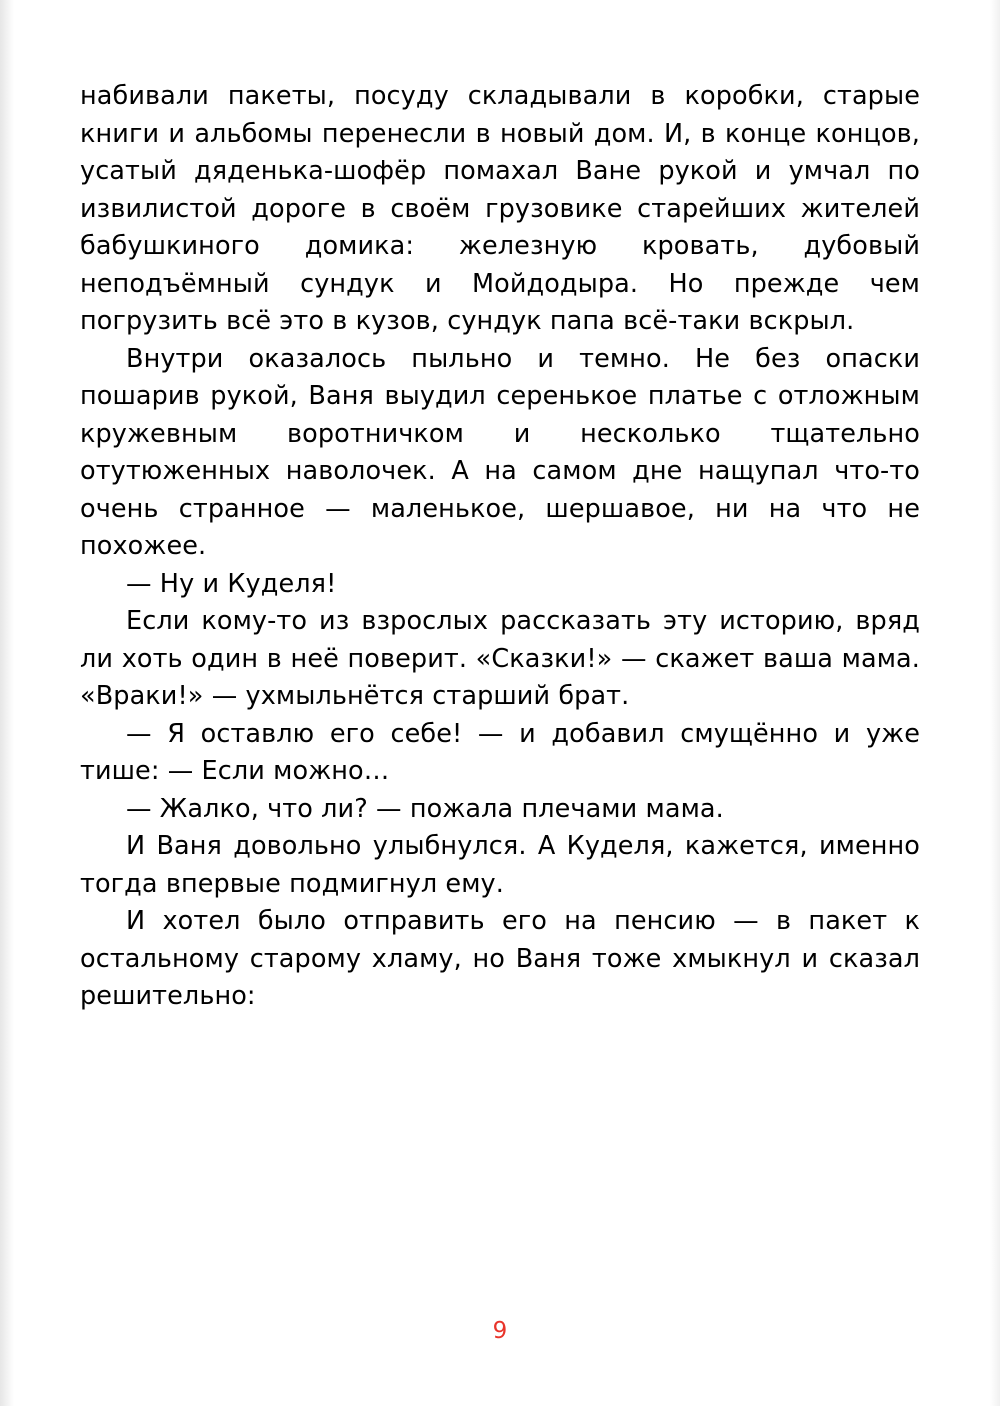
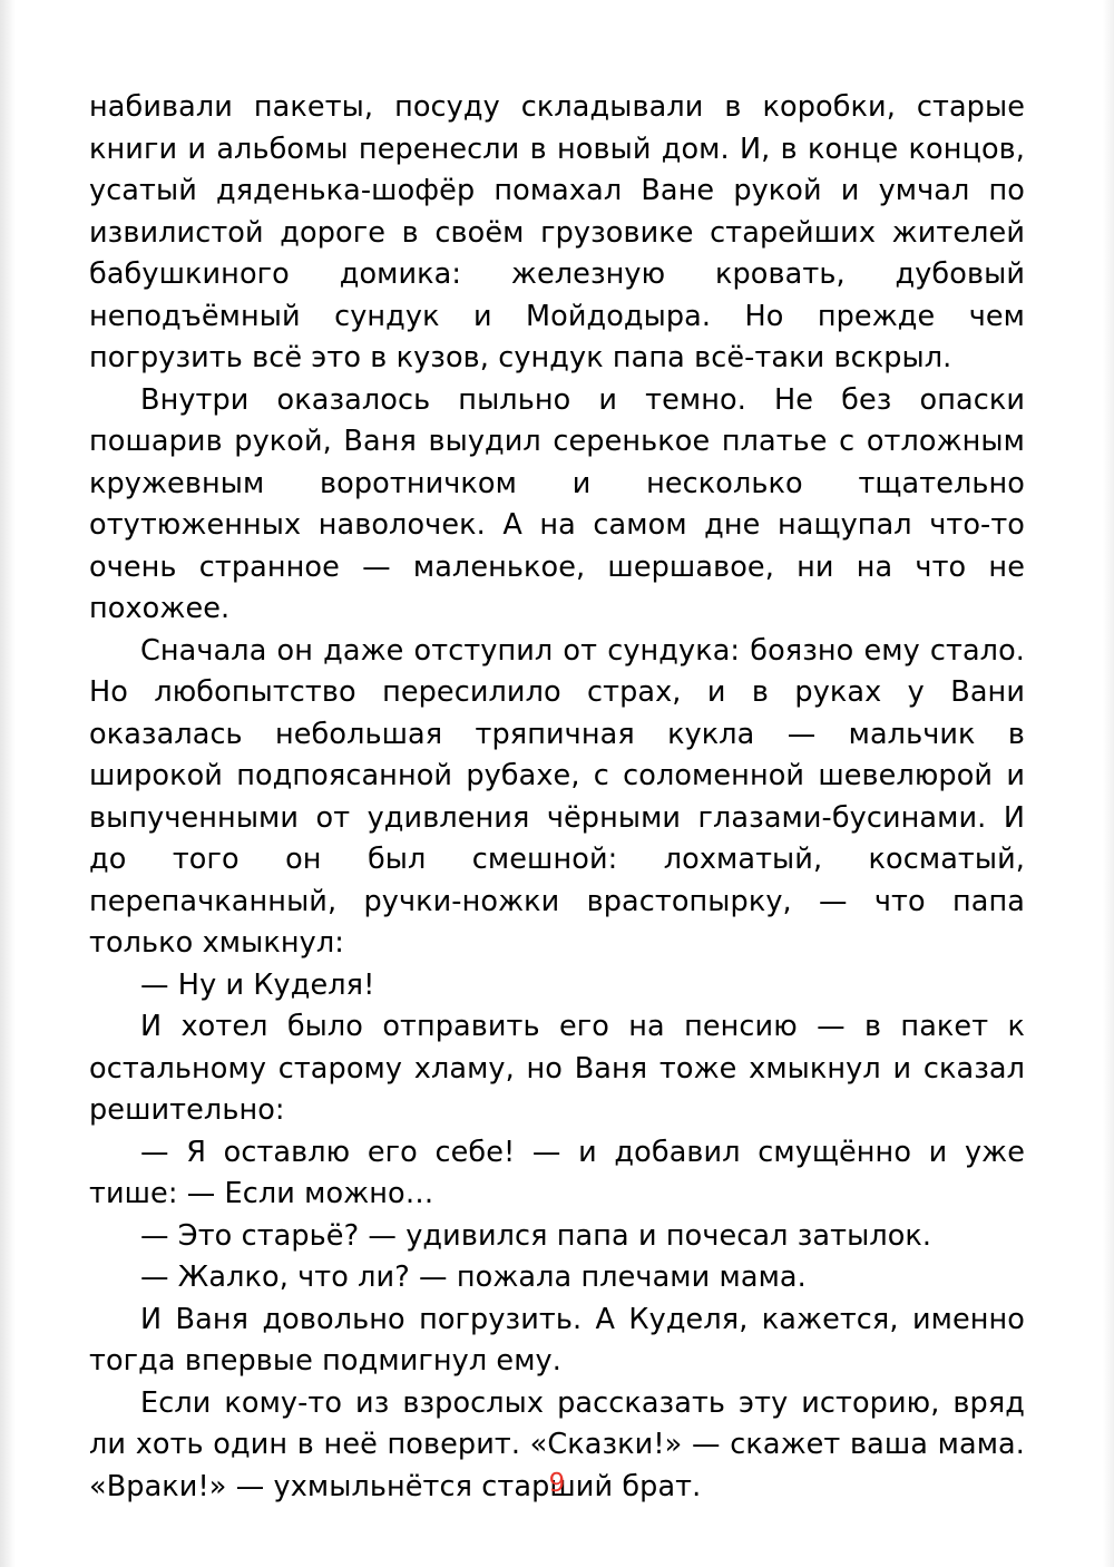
  набивали пакеты, посуду складывали в коробки, старые книги и альбомы перенесли в новый дом. И, в конце концов, усатый дяденька-шофёр помахал Ване рукой и умчал по извилистой дороге в своём грузовике старейших жителей бабушкиного домика: железную кровать, дубовый неподъёмный сундук и Мойдодыра. Но прежде чем погрузить всё это в кузов, сундук папа всё-таки вскрыл.
  Внутри оказалось пыльно и темно. Не без опаски пошарив рукой, Ваня выудил серенькое платье с отложным кружевным воротничком и несколько тщательно отутюженных наволочек. А на самом дне нащупал что-то очень странное — маленькое, шершавое, ни на что не похожее.
+ Сначала он даже отступил от сундука: боязно ему стало. Но любопытство пересилило страх, и в руках у Вани оказалась небольшая тряпичная кукла — мальчик в широкой подпоясанной рубахе, с соломенной шевелюрой и выпученными от удивления чёрными глазами-бусинами. И до того он был смешной: лохматый, косматый, перепачканный, ручки-ножки врастопырку, — что папа только хмыкнул:
  — Ну и Куделя!
- Если кому-то из взрослых рассказать эту историю, вряд ли хоть один в неё поверит. «Сказки!» — скажет ваша мама. «Враки!» — ухмыльнётся старший брат.
+ И хотел было отправить его на пенсию — в пакет к остальному старому хламу, но Ваня тоже хмыкнул и сказал решительно:
  — Я оставлю его себе! — и добавил смущённо и уже тише: — Если можно…
+ — Это старьё? — удивился папа и почесал затылок.
  — Жалко, что ли? — пожала плечами мама.
- И Ваня довольно улыбнулся. А Куделя, кажется, именно тогда впервые подмигнул ему.
+ И Ваня довольно погрузить. А Куделя, кажется, именно тогда впервые подмигнул ему.
- И хотел было отправить его на пенсию — в пакет к остальному старому хламу, но Ваня тоже хмыкнул и сказал решительно:
+ Если кому-то из взрослых рассказать эту историю, вряд ли хоть один в неё поверит. «Сказки!» — скажет ваша мама. «Враки!» — ухмыльнётся старший брат.
  9
